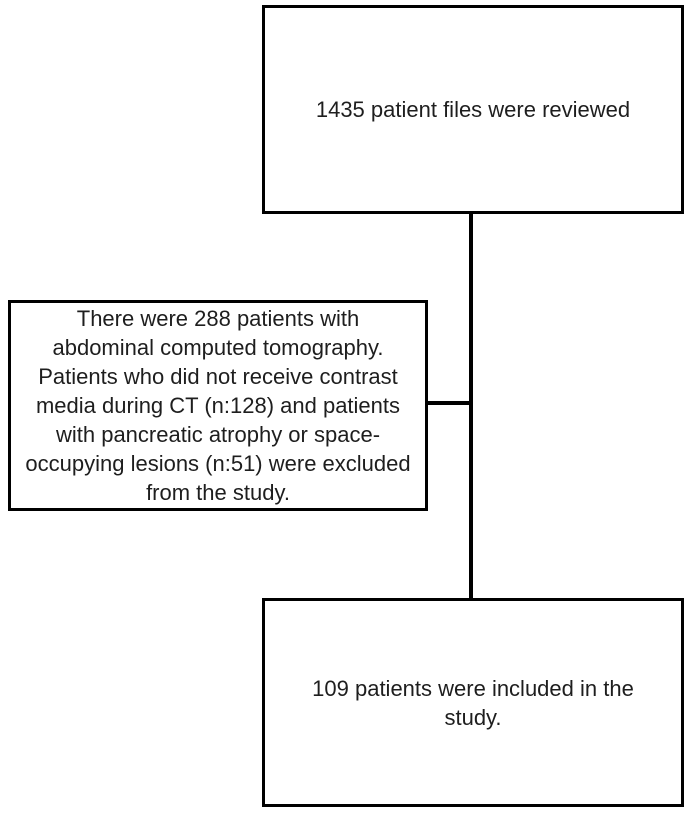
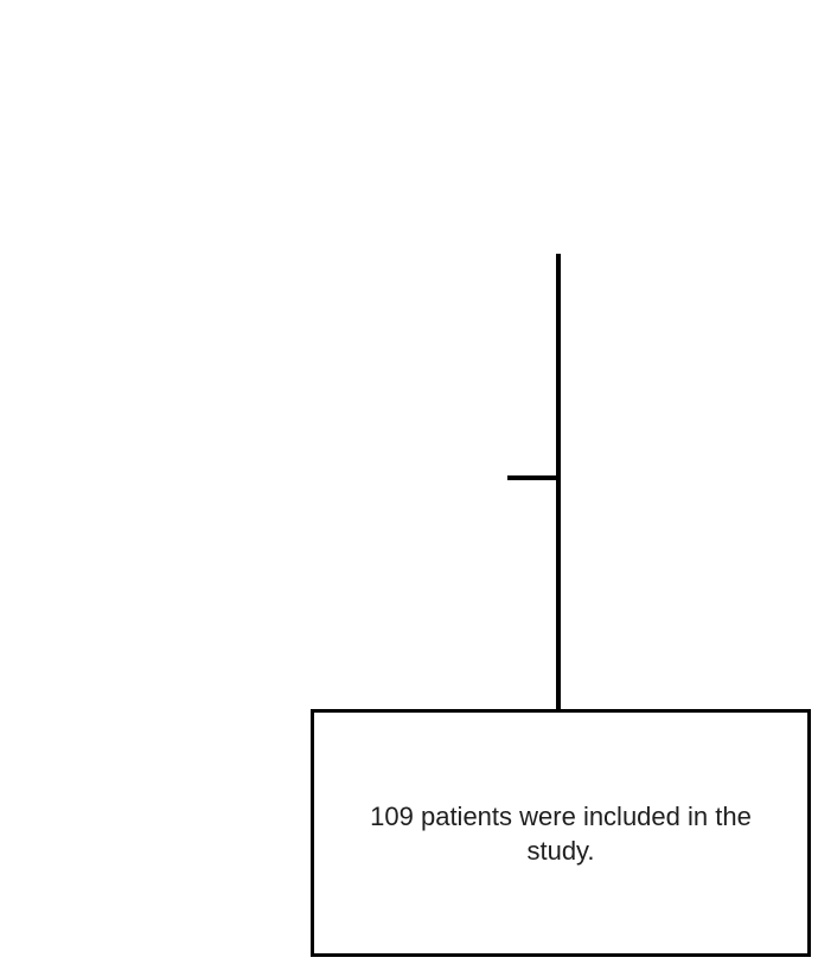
- 1435 patient files were reviewed
- There were 288 patients with
- abdominal computed tomography.
- Patients who did not receive contrast
- media during CT (n:128) and patients
- with pancreatic atrophy or space-
- occupying lesions (n:51) were excluded
- from the study.
  109 patients were included in the
  study.
